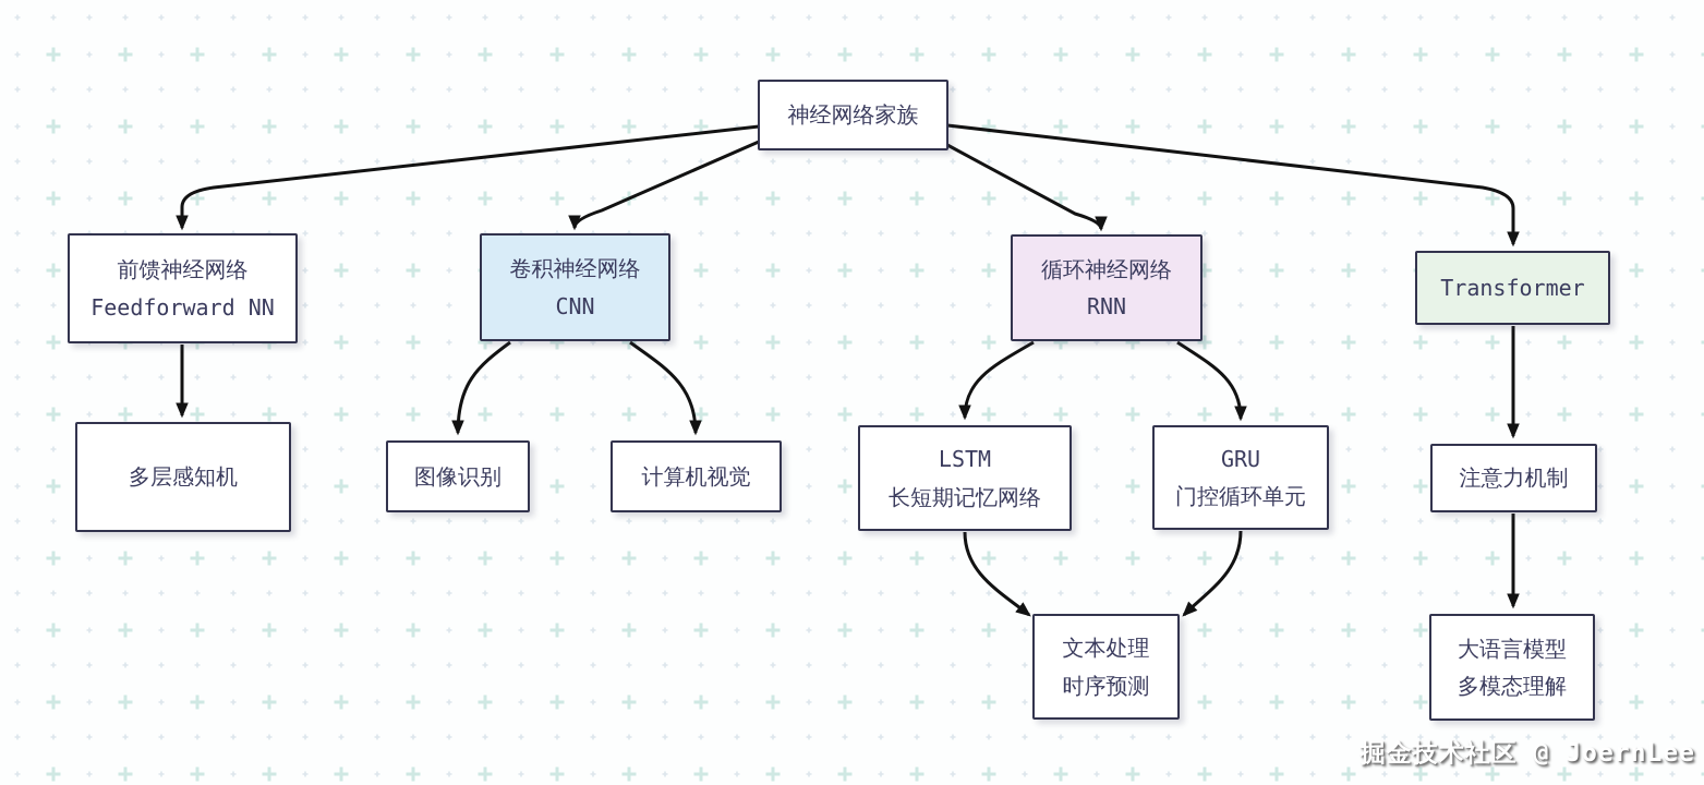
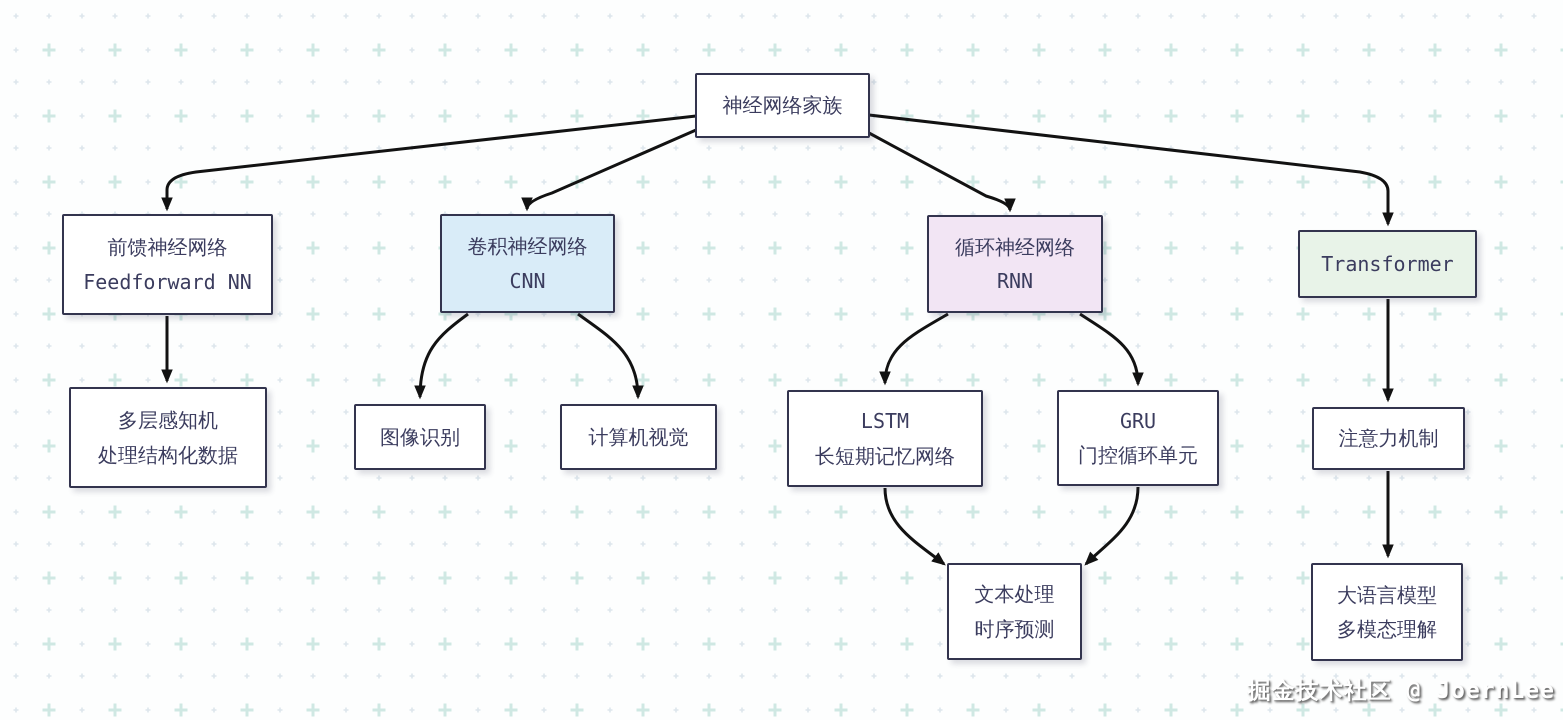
  神经网络家族
  前馈神经网络
  Feedforward NN
  卷积神经网络
  CNN
  循环神经网络
  RNN
  Transformer
  多层感知机
+ 处理结构化数据
  图像识别
  计算机视觉
  LSTM
  长短期记忆网络
  GRU
  门控循环单元
  注意力机制
  文本处理
  时序预测
  大语言模型
  多模态理解
  掘金技术社区 @ JoernLee
